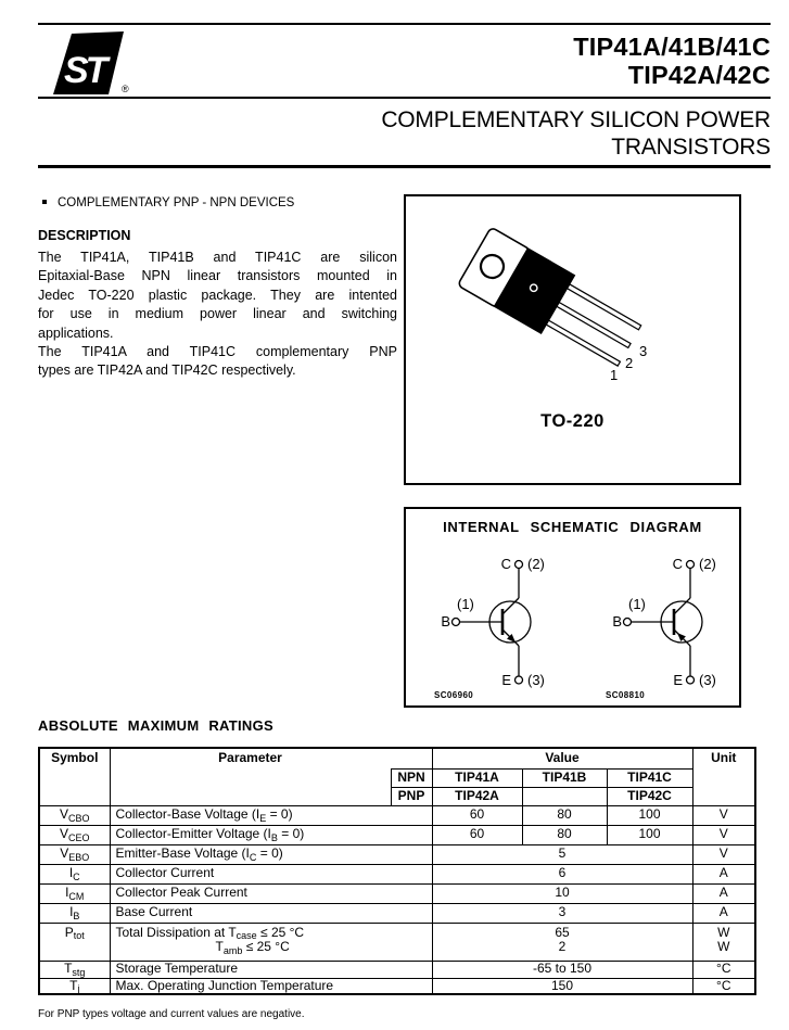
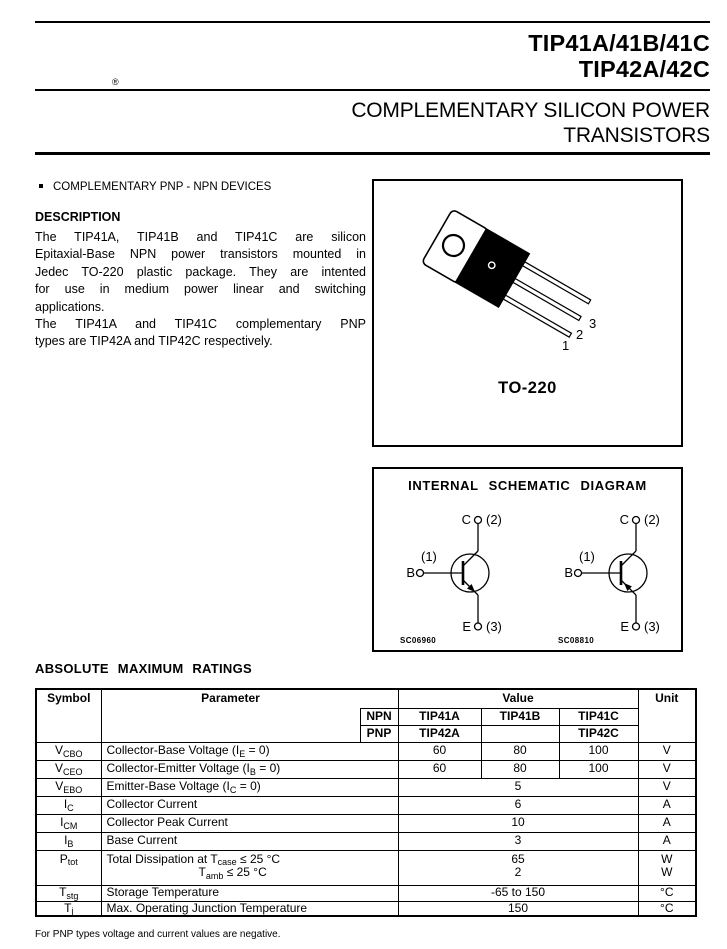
- ST
  ®
  TIP41A/41B/41C
  TIP42A/42C
  COMPLEMENTARY SILICON POWER
  TRANSISTORS
  COMPLEMENTARY PNP - NPN DEVICES
  DESCRIPTION
  The TIP41A, TIP41B and TIP41C are silicon
- Epitaxial-Base NPN linear transistors mounted in
+ Epitaxial-Base NPN power transistors mounted in
  Jedec TO-220 plastic package. They are intented
  for use in medium power linear and switching
  applications.
  The TIP41A and TIP41C complementary PNP
  types are TIP42A and TIP42C respectively.
  1
  2
  3
  TO-220
  .
  INTERNAL SCHEMATIC DIAGRAM
  B
  (1)
  C
  (2)
  E
  (3)
  SC06960
  B
  (1)
  C
  (2)
  E
  (3)
  SC08810
  ABSOLUTE MAXIMUM RATINGS
  Symbol	Parameter		Value	Unit
  NPN	TIP41A	TIP41B	TIP41C
  PNP	TIP42A		TIP42C
  VCBO	Collector-Base Voltage (IE = 0)	60	80	100	V
  VCEO	Collector-Emitter Voltage (IB = 0)	60	80	100	V
  VEBO	Emitter-Base Voltage (IC = 0)	5	V
  IC	Collector Current	6	A
  ICM	Collector Peak Current	10	A
  IB	Base Current	3	A
  Ptot	Total Dissipation at Tcase ≤ 25 °C Tamb ≤ 25 °C	65 2	W W
  Tstg	Storage Temperature	-65 to 150	°C
  Tj	Max. Operating Junction Temperature	150	°C
  For PNP types voltage and current values are negative.
